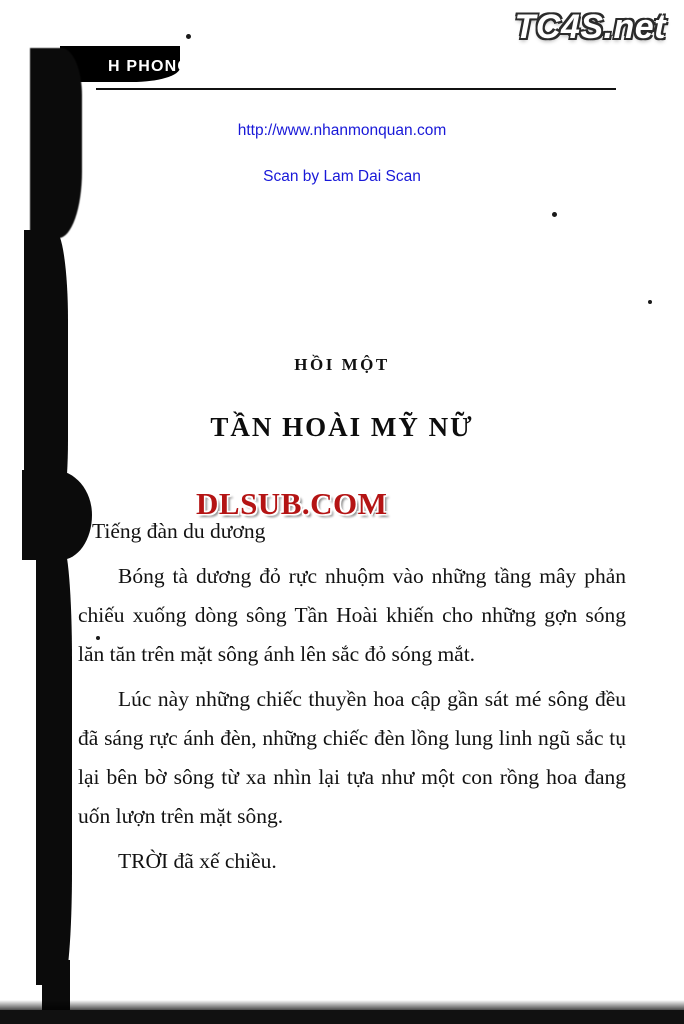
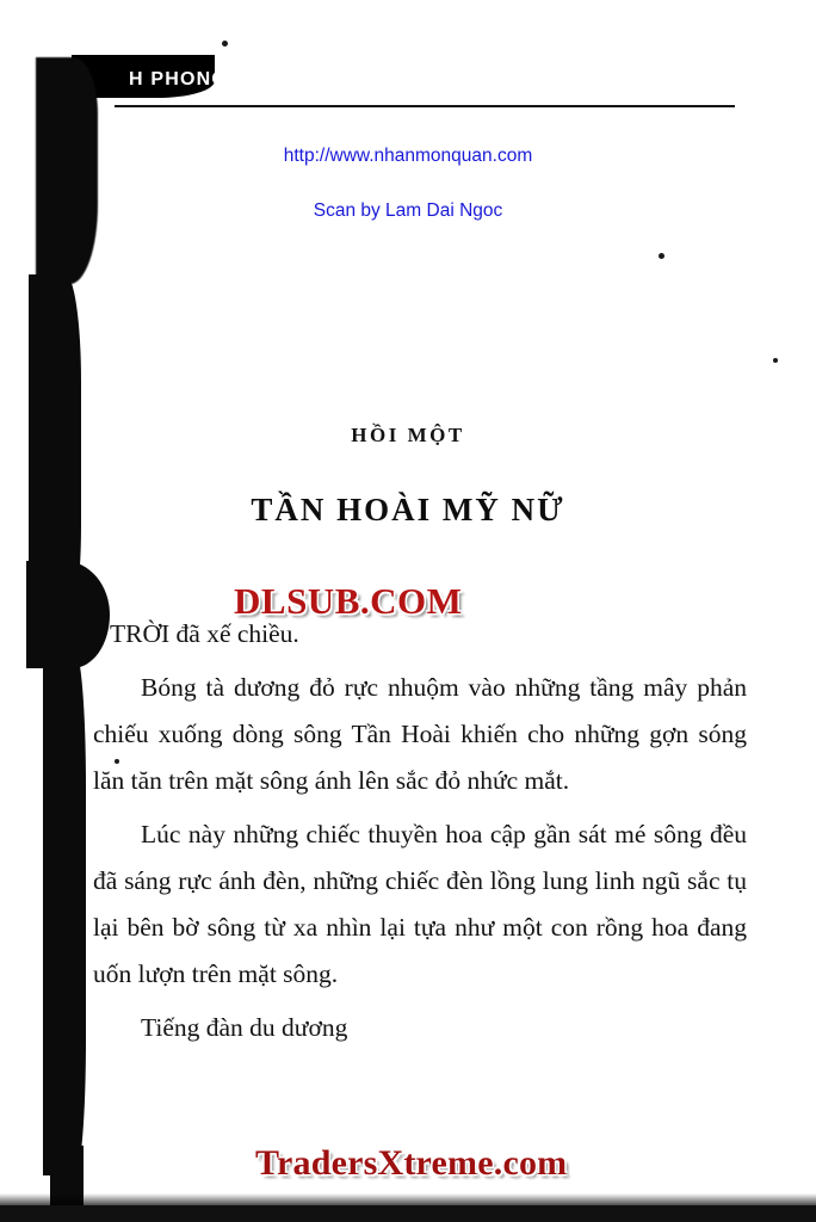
  H PHONG ĐỊCH ẢNH
- TC4S.net
  http://www.nhanmonquan.com
- Scan by Lam Dai Scan
+ Scan by Lam Dai Ngoc
  HỒI MỘT
  TẦN HOÀI MỸ NỮ
- Tiếng đàn du dương
+ TRỜI đã xế chiều.
- Bóng tà dương đỏ rực nhuộm vào những tầng mây phản chiếu xuống dòng sông Tần Hoài khiến cho những gợn sóng lăn tăn trên mặt sông ánh lên sắc đỏ sóng mắt.
+ Bóng tà dương đỏ rực nhuộm vào những tầng mây phản chiếu xuống dòng sông Tần Hoài khiến cho những gợn sóng lăn tăn trên mặt sông ánh lên sắc đỏ nhức mắt.
  Lúc này những chiếc thuyền hoa cập gần sát mé sông đều đã sáng rực ánh đèn, những chiếc đèn lồng lung linh ngũ sắc tụ lại bên bờ sông từ xa nhìn lại tựa như một con rồng hoa đang uốn lượn trên mặt sông.
- TRỜI đã xế chiều.
+ Tiếng đàn du dương
  DLSUB.COM
+ TradersXtreme.com
